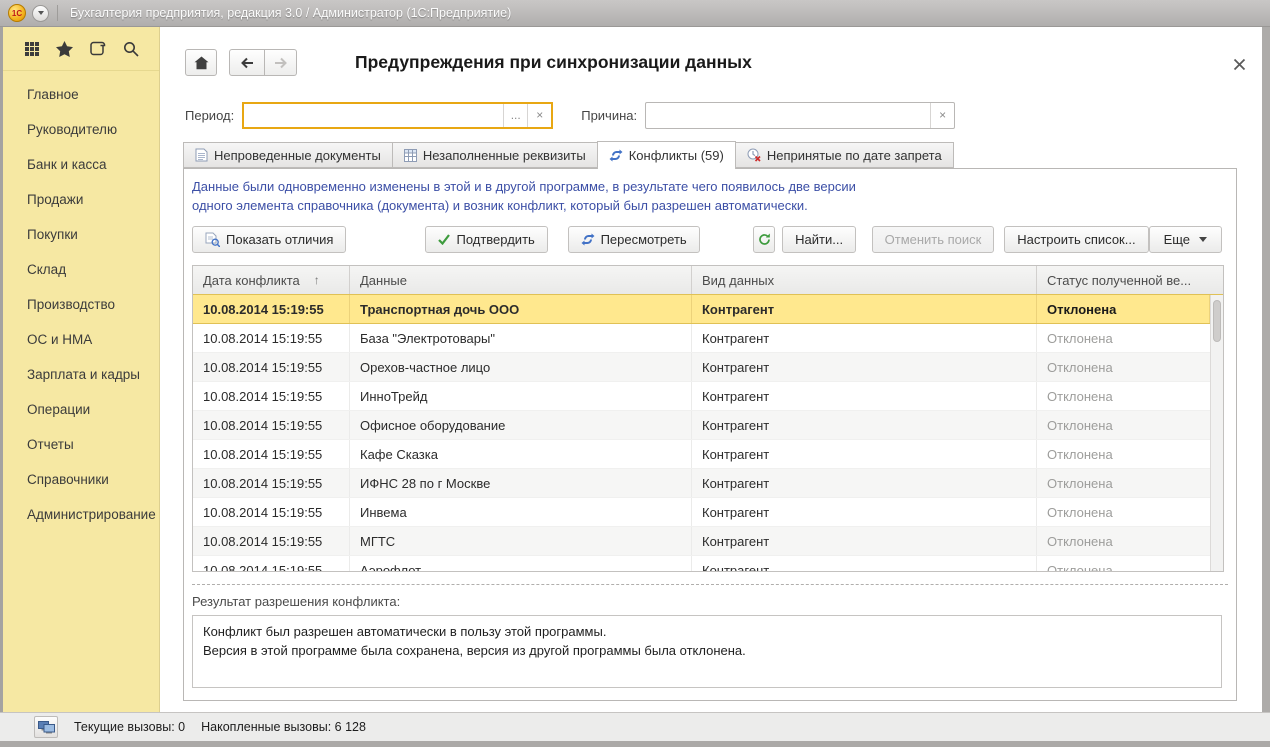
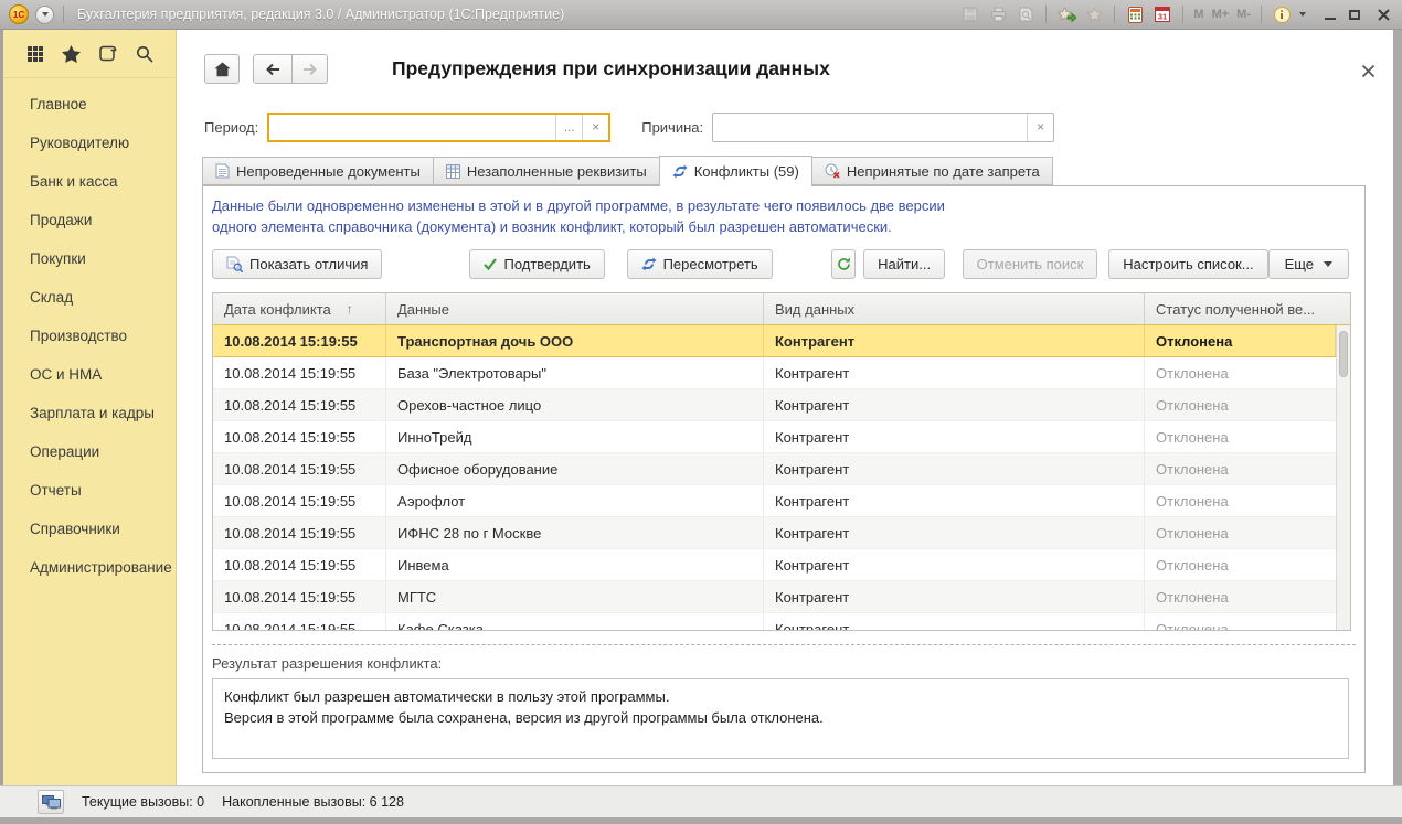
  1С
  Бухгалтерия предприятия, редакция 3.0 / Администратор (1С:Предприятие)
+ 31
+ M
+ M+
+ M-
  Главное
  Руководителю
  Банк и касса
  Продажи
  Покупки
  Склад
  Производство
  ОС и НМА
  Зарплата и кадры
  Операции
  Отчеты
  Справочники
  Администрирование
  Предупреждения при синхронизации данных
  Период:
  ...
  ×
  Причина:
  ×
  Непроведенные документы
  Незаполненные реквизиты
  Конфликты (59)
  Непринятые по дате запрета
  Данные были одновременно изменены в этой и в другой программе, в результате чего появилось две версии
  одного элемента справочника (документа) и возник конфликт, который был разрешен автоматически.
  Показать отличия
  Подтвердить
  Пересмотреть
  Найти...
  Отменить поиск
  Настроить список...
  Еще
  Дата конфликта
  ↑
  Данные
  Вид данных
  Статус полученной ве...
  10.08.2014 15:19:55
  Транспортная дочь ООО
  Контрагент
  Отклонена
  10.08.2014 15:19:55
  База "Электротовары"
  Контрагент
  Отклонена
  10.08.2014 15:19:55
  Орехов-частное лицо
  Контрагент
  Отклонена
  10.08.2014 15:19:55
  ИнноТрейд
  Контрагент
  Отклонена
  10.08.2014 15:19:55
  Офисное оборудование
  Контрагент
  Отклонена
  10.08.2014 15:19:55
- Кафе Сказка
+ Аэрофлот
  Контрагент
  Отклонена
  10.08.2014 15:19:55
  ИФНС 28 по г Москве
  Контрагент
  Отклонена
  10.08.2014 15:19:55
  Инвема
  Контрагент
  Отклонена
  10.08.2014 15:19:55
  МГТС
  Контрагент
  Отклонена
  10.08.2014 15:19:55
- Аэрофлот
+ Кафе Сказка
  Контрагент
  Отклонена
  Результат разрешения конфликта:
  Конфликт был разрешен автоматически в пользу этой программы.
  Версия в этой программе была сохранена, версия из другой программы была отклонена.
  Текущие вызовы: 0
  Накопленные вызовы: 6 128
